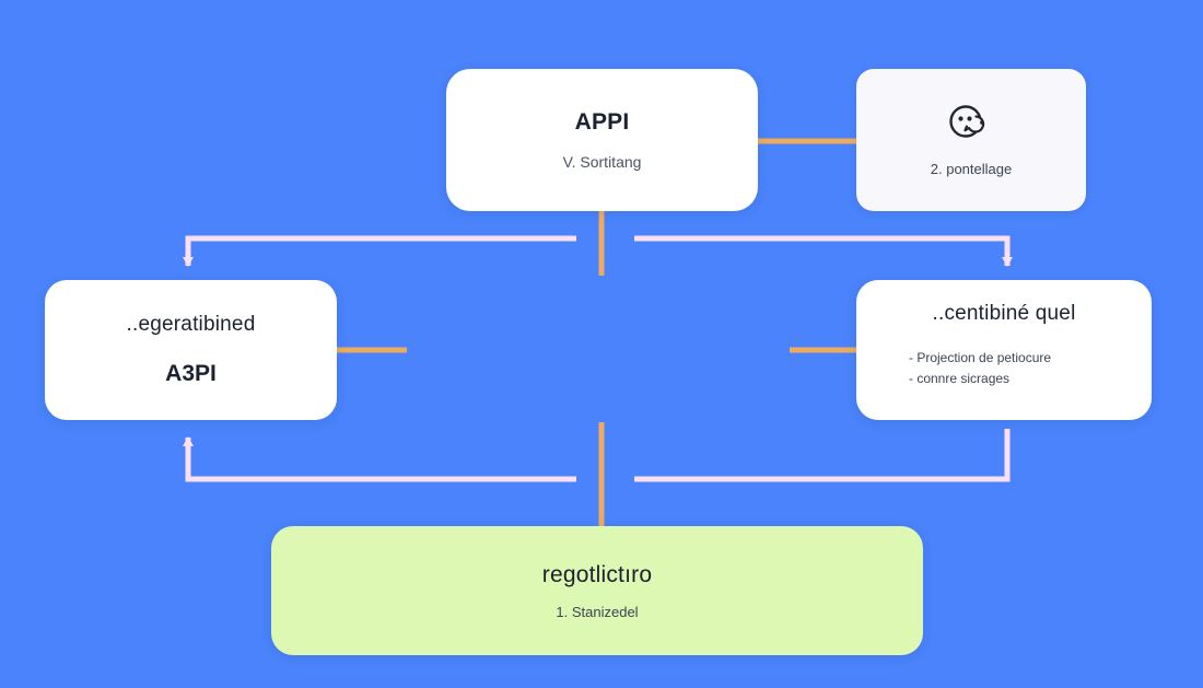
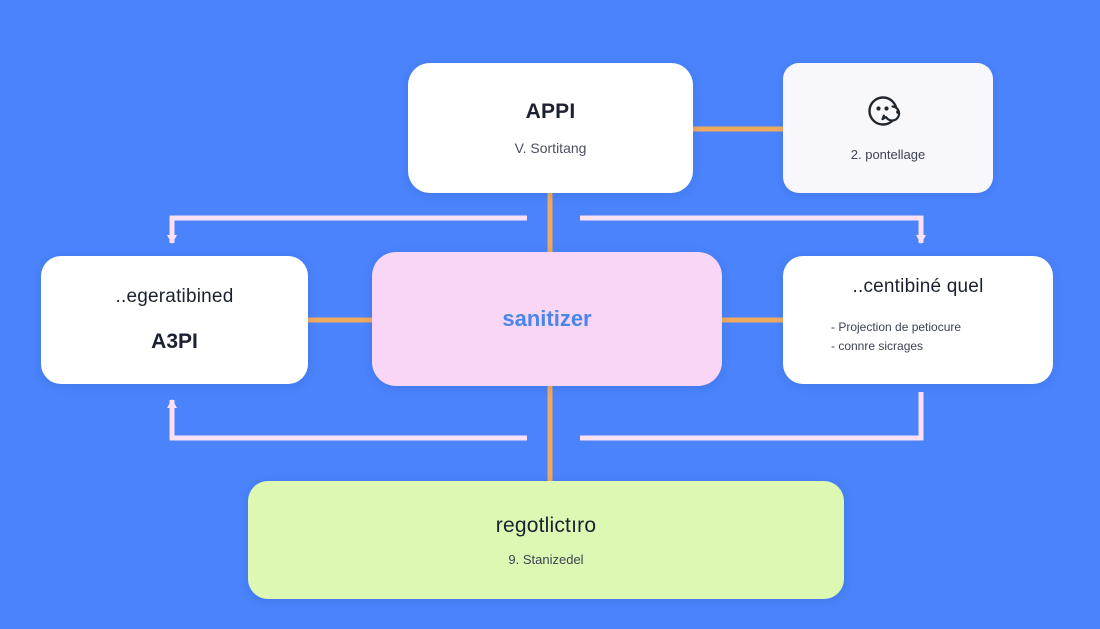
  APPI
  V. Sortitang
  2. pontellage
+ sanitizer
  ..egeratibined
  A3PI
  ..centibiné quel
  - Projection de petiocure
  - connre sicrages
  regotlictıro
- 1. Stanizedel
+ 9. Stanizedel
